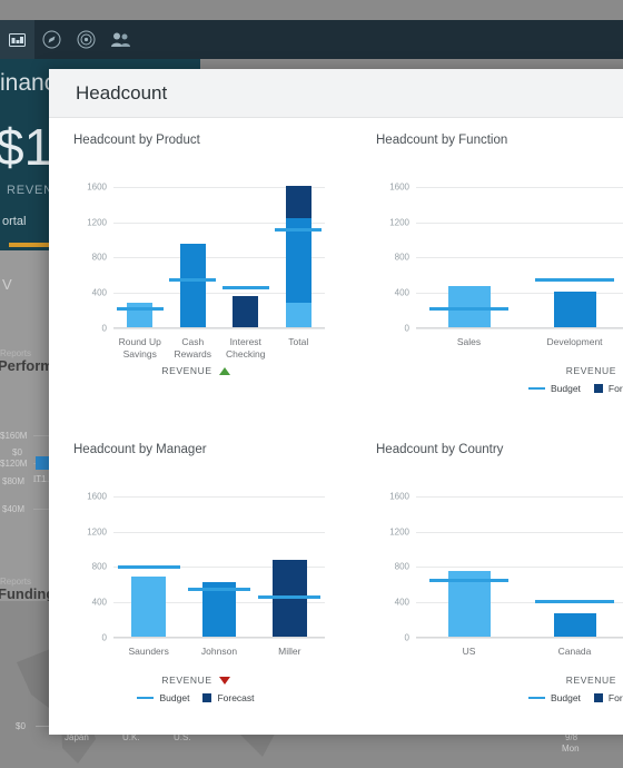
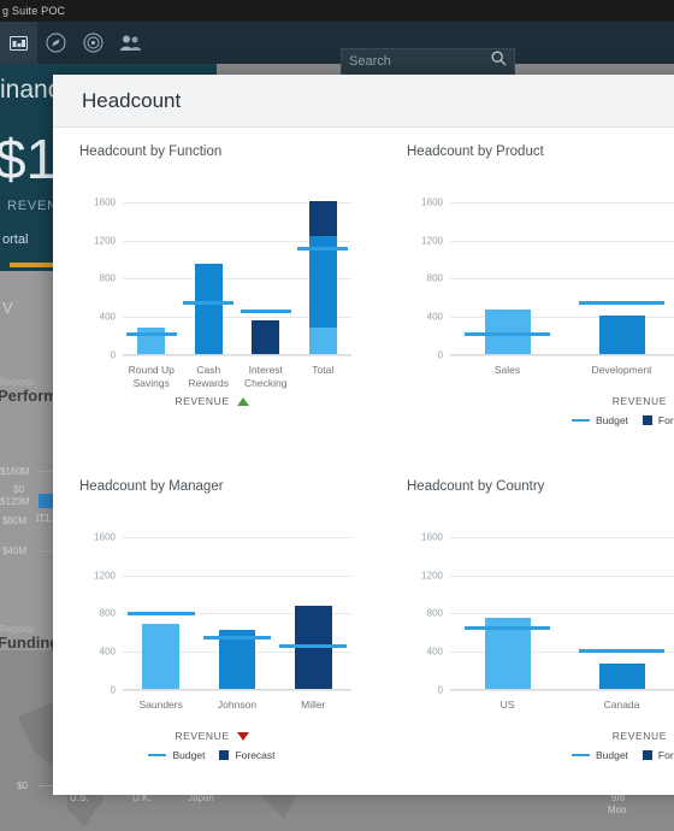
+ g Suite POC
+ Search
  ortal
  V
  Reports
  Perform
  $160M
  $120M
  $80M
  $40M
  $0
  IT1
  Reports
  Fundin
  $0
- Japan
+ U.S.
  U.K.
- U.S.
+ Japan
  9/8
  Mon
  Headcount
- Headcount by Product
+ Headcount by Function
  0
  400
  800
  1200
  1600
  Round Up
  Savings
  Cash
  Rewards
  Interest
  Checking
  Total
  REVENUE
- Headcount by Function
+ Headcount by Product
  0
  400
  800
  1200
  1600
  Sales
  Development
  REVENUE
  Budget
  Headcount by Manager
  0
  400
  800
  1200
  1600
  Saunders
  Johnson
  Miller
  REVENUE
  Budget
  Forecast
  Headcount by Country
  0
  400
  800
  1200
  1600
  US
  Canada
  REVENUE
  Budget
